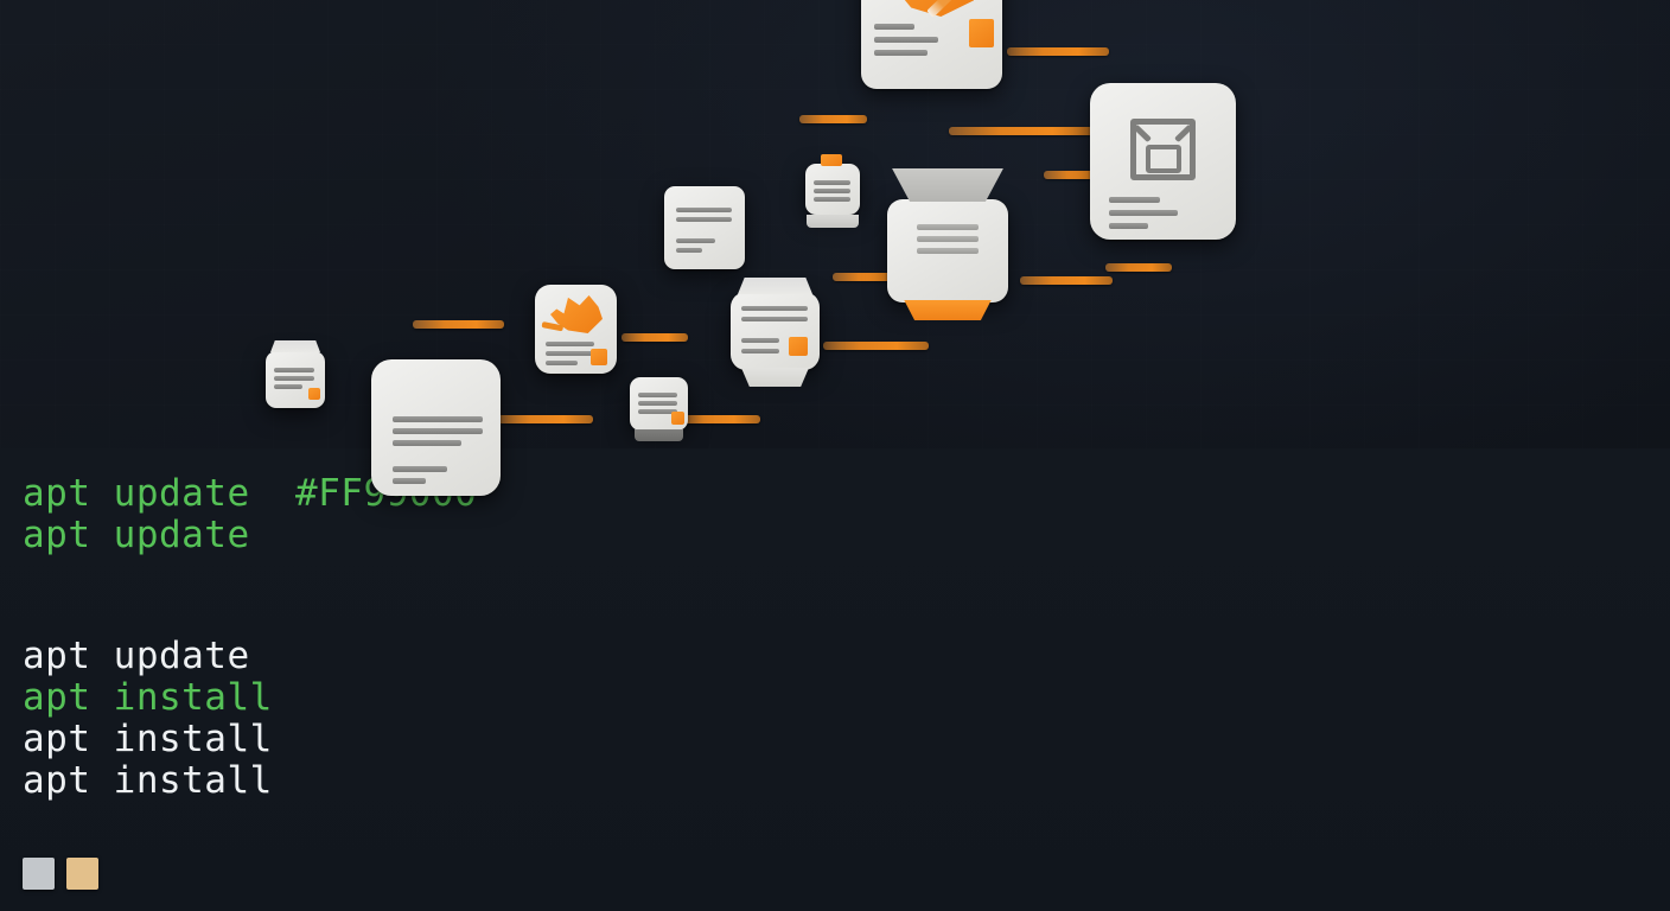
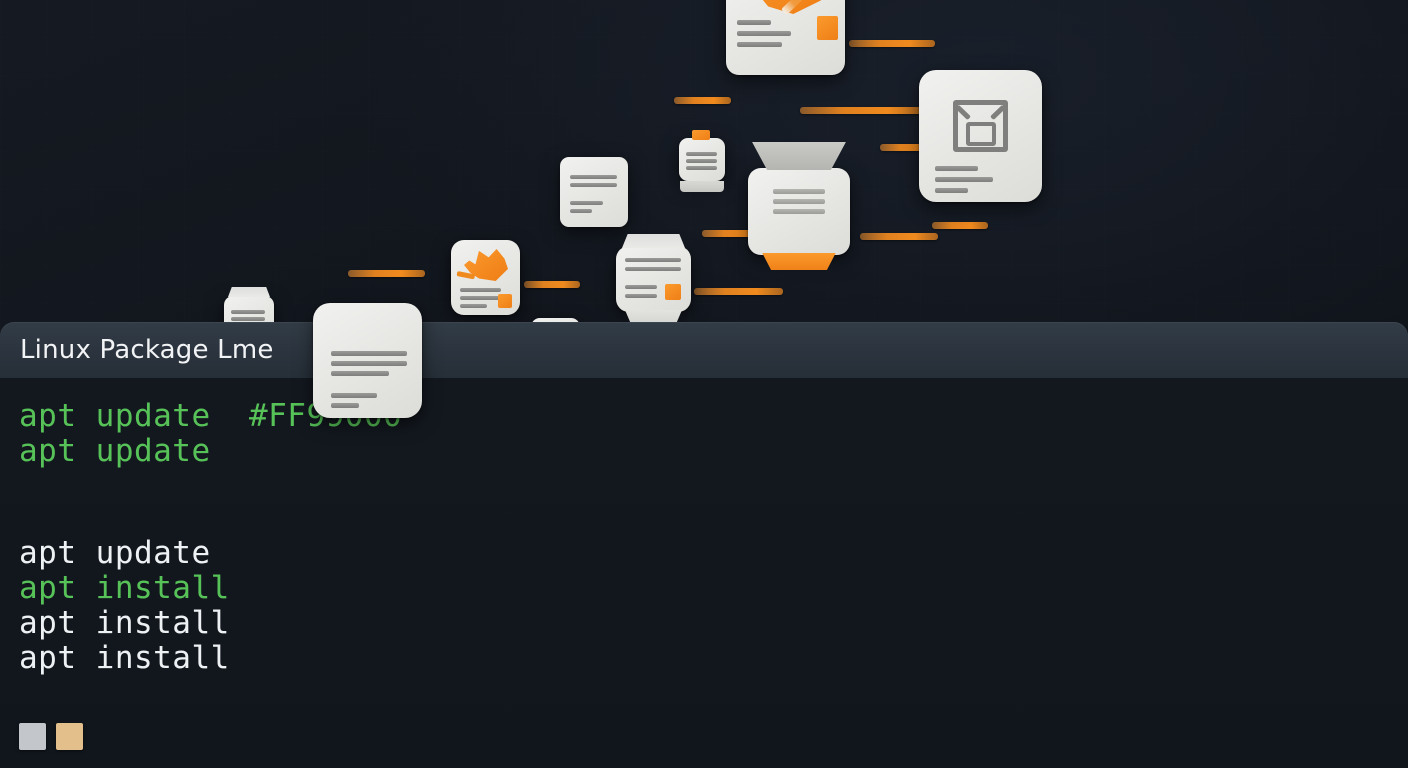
+ Linux Package Lme
  apt update #FF9
  apt update
  apt update
  apt install
  apt install
  apt install
